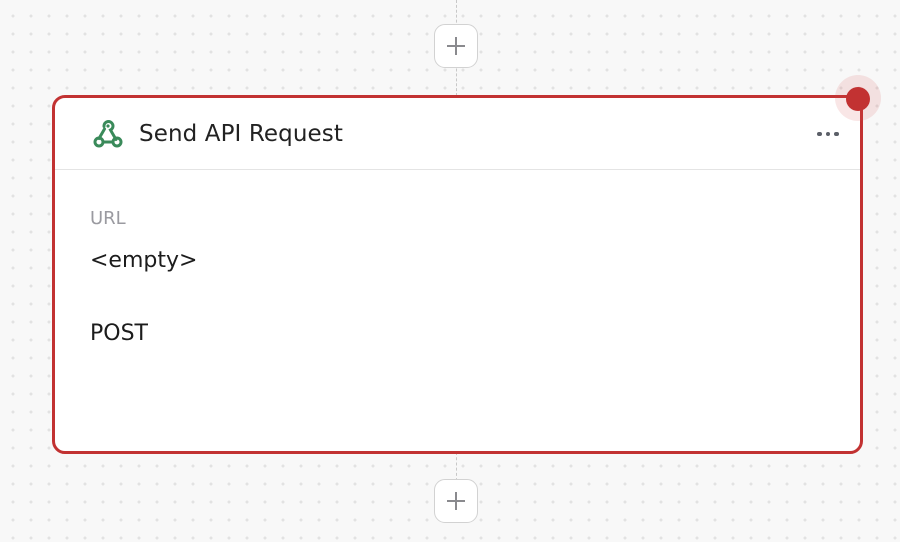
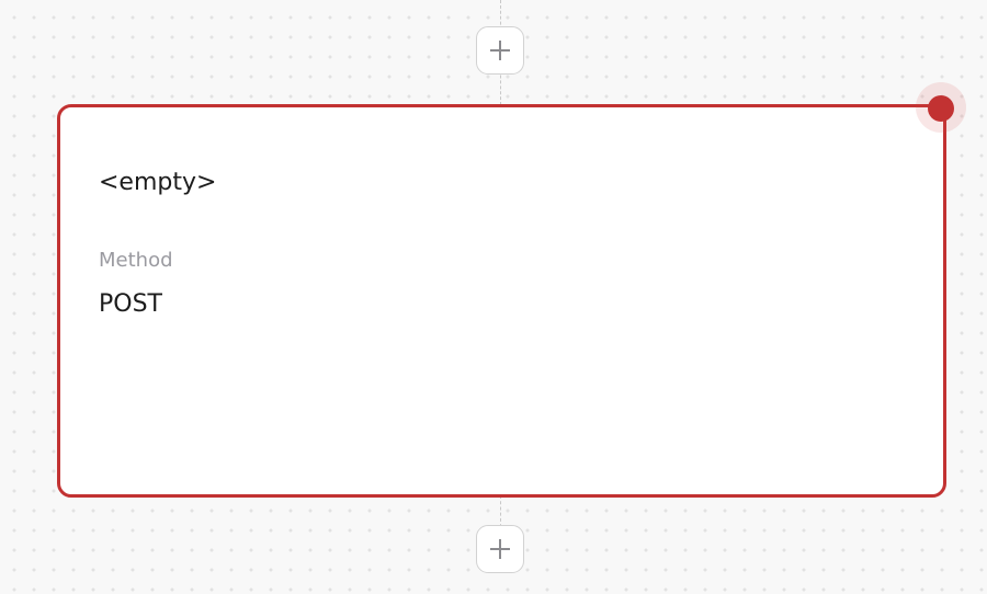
- Send API Request
- URL
  <empty>
+ Method
  POST
